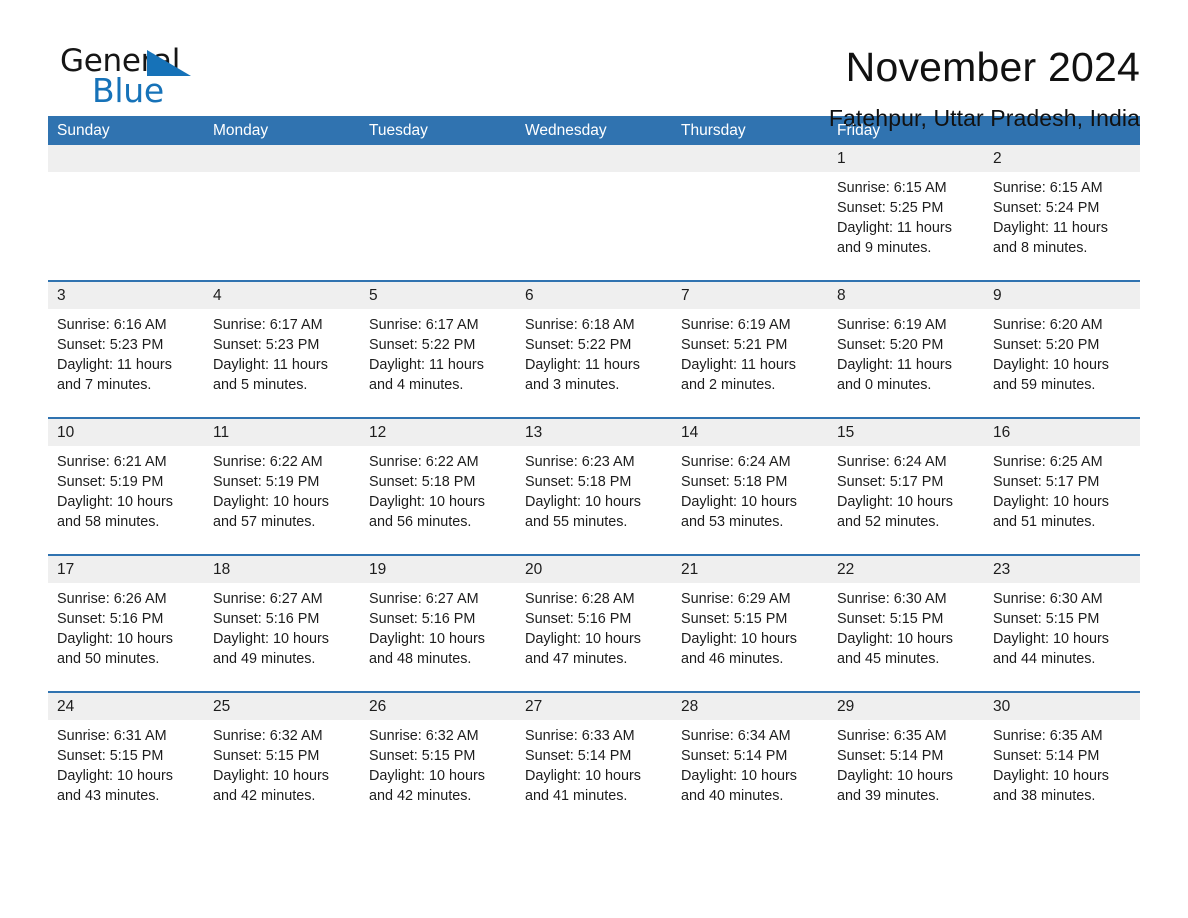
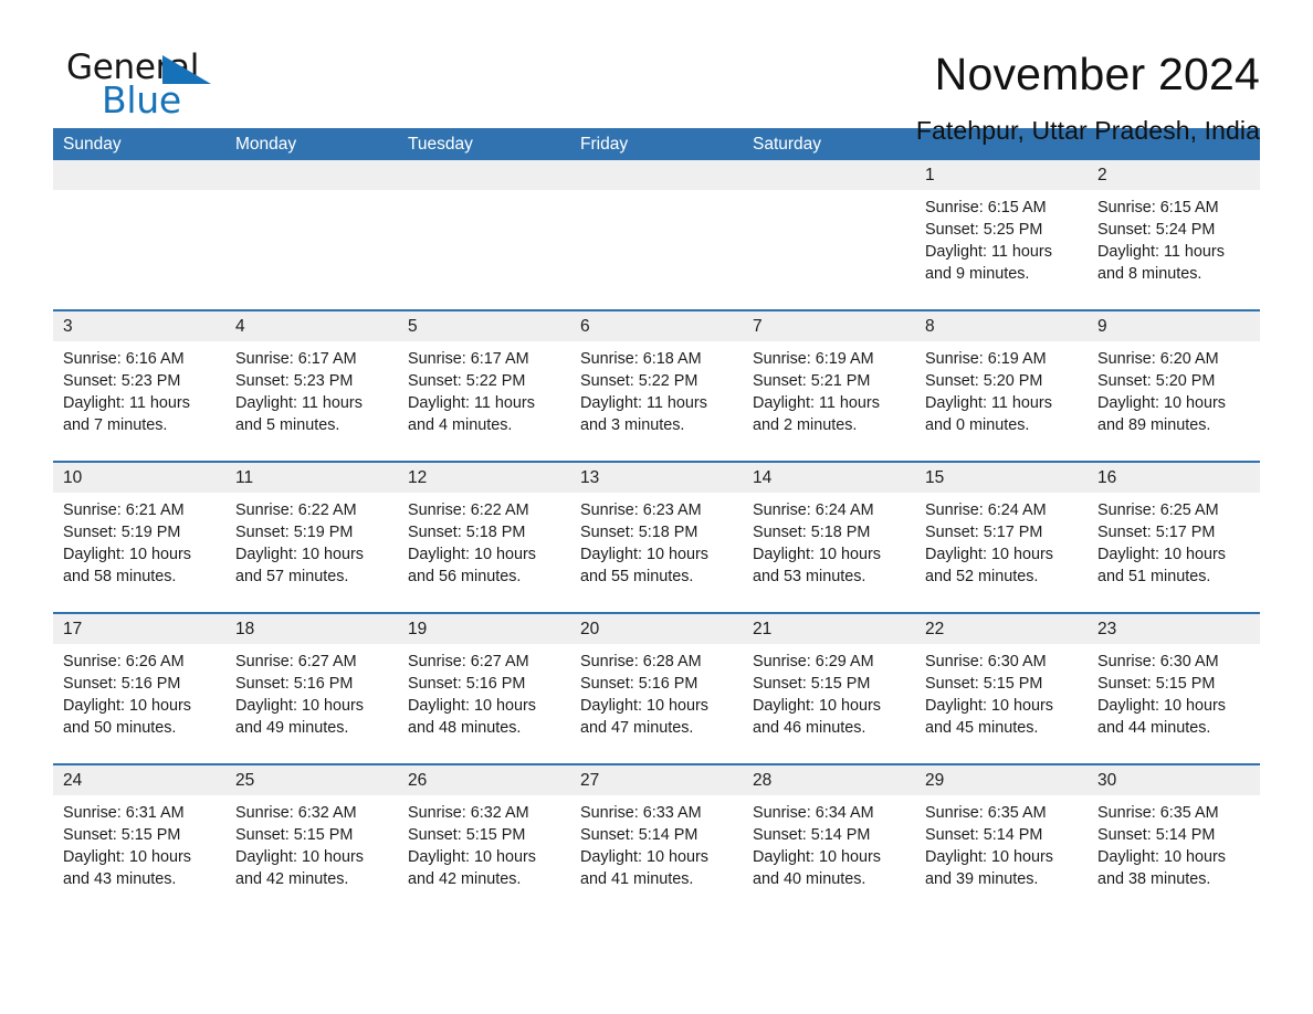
  Generl
  Blue
  November 2024
  Fatehpur, Uttar Pradesh, India
  Sunday
  Monday
  Tuesday
- Wednesday
- Thursday
  Friday
+ Saturday
  1
  2
  Sunrise: 6:15 AM
  Sunset: 5:25 PM
  Daylight: 11 hours and 9 minutes.
  Sunrise: 6:15 AM
  Sunset: 5:24 PM
  Daylight: 11 hours and 8 minutes.
  3
  4
  5
  6
  7
  8
  9
  Sunrise: 6:16 AM
  Sunset: 5:23 PM
  Daylight: 11 hours and 7 minutes.
  Sunrise: 6:17 AM
  Sunset: 5:23 PM
  Daylight: 11 hours and 5 minutes.
  Sunrise: 6:17 AM
  Sunset: 5:22 PM
  Daylight: 11 hours and 4 minutes.
  Sunrise: 6:18 AM
  Sunset: 5:22 PM
  Daylight: 11 hours and 3 minutes.
  Sunrise: 6:19 AM
  Sunset: 5:21 PM
  Daylight: 11 hours and 2 minutes.
  Sunrise: 6:19 AM
  Sunset: 5:20 PM
  Daylight: 11 hours and 0 minutes.
  Sunrise: 6:20 AM
  Sunset: 5:20 PM
- Daylight: 10 hours and 59 minutes.
+ Daylight: 10 hours and 89 minutes.
  10
  11
  12
  13
  14
  15
  16
  Sunrise: 6:21 AM
  Sunset: 5:19 PM
  Daylight: 10 hours and 58 minutes.
  Sunrise: 6:22 AM
  Sunset: 5:19 PM
  Daylight: 10 hours and 57 minutes.
  Sunrise: 6:22 AM
  Sunset: 5:18 PM
  Daylight: 10 hours and 56 minutes.
  Sunrise: 6:23 AM
  Sunset: 5:18 PM
  Daylight: 10 hours and 55 minutes.
  Sunrise: 6:24 AM
  Sunset: 5:18 PM
  Daylight: 10 hours and 53 minutes.
  Sunrise: 6:24 AM
  Sunset: 5:17 PM
  Daylight: 10 hours and 52 minutes.
  Sunrise: 6:25 AM
  Sunset: 5:17 PM
  Daylight: 10 hours and 51 minutes.
  17
  18
  19
  20
  21
  22
  23
  Sunrise: 6:26 AM
  Sunset: 5:16 PM
  Daylight: 10 hours and 50 minutes.
  Sunrise: 6:27 AM
  Sunset: 5:16 PM
  Daylight: 10 hours and 49 minutes.
  Sunrise: 6:27 AM
  Sunset: 5:16 PM
  Daylight: 10 hours and 48 minutes.
  Sunrise: 6:28 AM
  Sunset: 5:16 PM
  Daylight: 10 hours and 47 minutes.
  Sunrise: 6:29 AM
  Sunset: 5:15 PM
  Daylight: 10 hours and 46 minutes.
  Sunrise: 6:30 AM
  Sunset: 5:15 PM
  Daylight: 10 hours and 45 minutes.
  Sunrise: 6:30 AM
  Sunset: 5:15 PM
  Daylight: 10 hours and 44 minutes.
  24
  25
  26
  27
  28
  29
  30
  Sunrise: 6:31 AM
  Sunset: 5:15 PM
  Daylight: 10 hours and 43 minutes.
  Sunrise: 6:32 AM
  Sunset: 5:15 PM
  Daylight: 10 hours and 42 minutes.
  Sunrise: 6:32 AM
  Sunset: 5:15 PM
  Daylight: 10 hours and 42 minutes.
  Sunrise: 6:33 AM
  Sunset: 5:14 PM
  Daylight: 10 hours and 41 minutes.
  Sunrise: 6:34 AM
  Sunset: 5:14 PM
  Daylight: 10 hours and 40 minutes.
  Sunrise: 6:35 AM
  Sunset: 5:14 PM
  Daylight: 10 hours and 39 minutes.
  Sunrise: 6:35 AM
  Sunset: 5:14 PM
  Daylight: 10 hours and 38 minutes.
